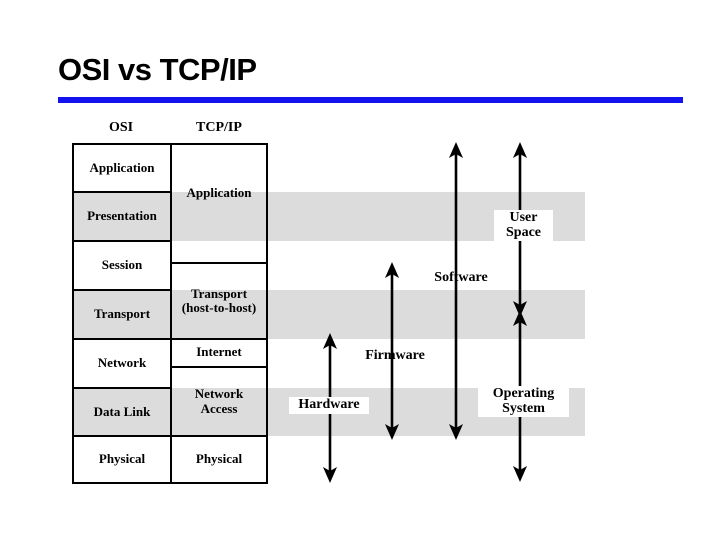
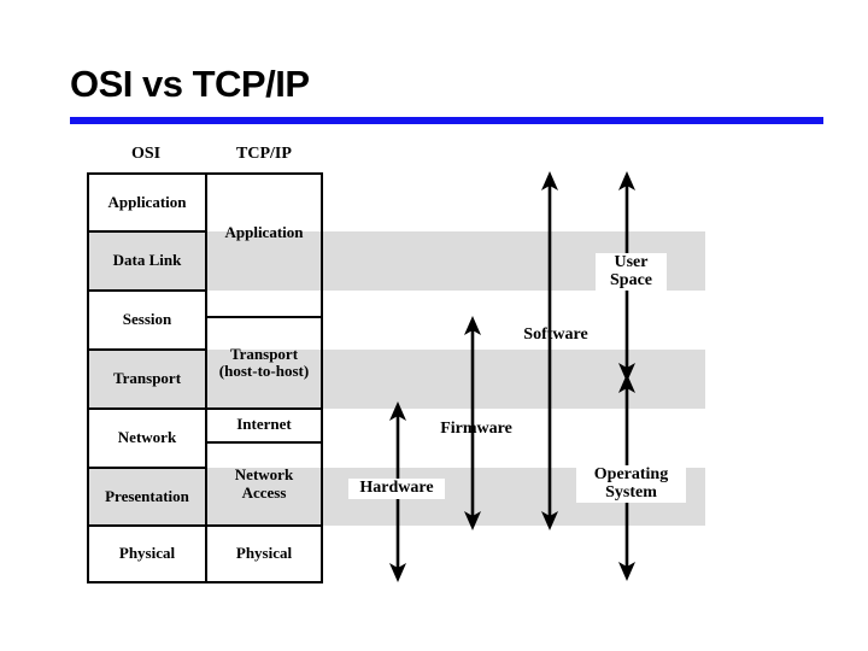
  OSI vs TCP/IP
  OSI
  TCP/IP
  Application
- Presentation
+ Data Link
  Session
  Transport
  Network
- Data Link
+ Presentation
  Physical
  Application
  Transport
  (host-to-host)
  Internet
  Network
  Access
  Physical
  Hardware
  Firmware
  Software
  User
  Space
  Operating
  System
